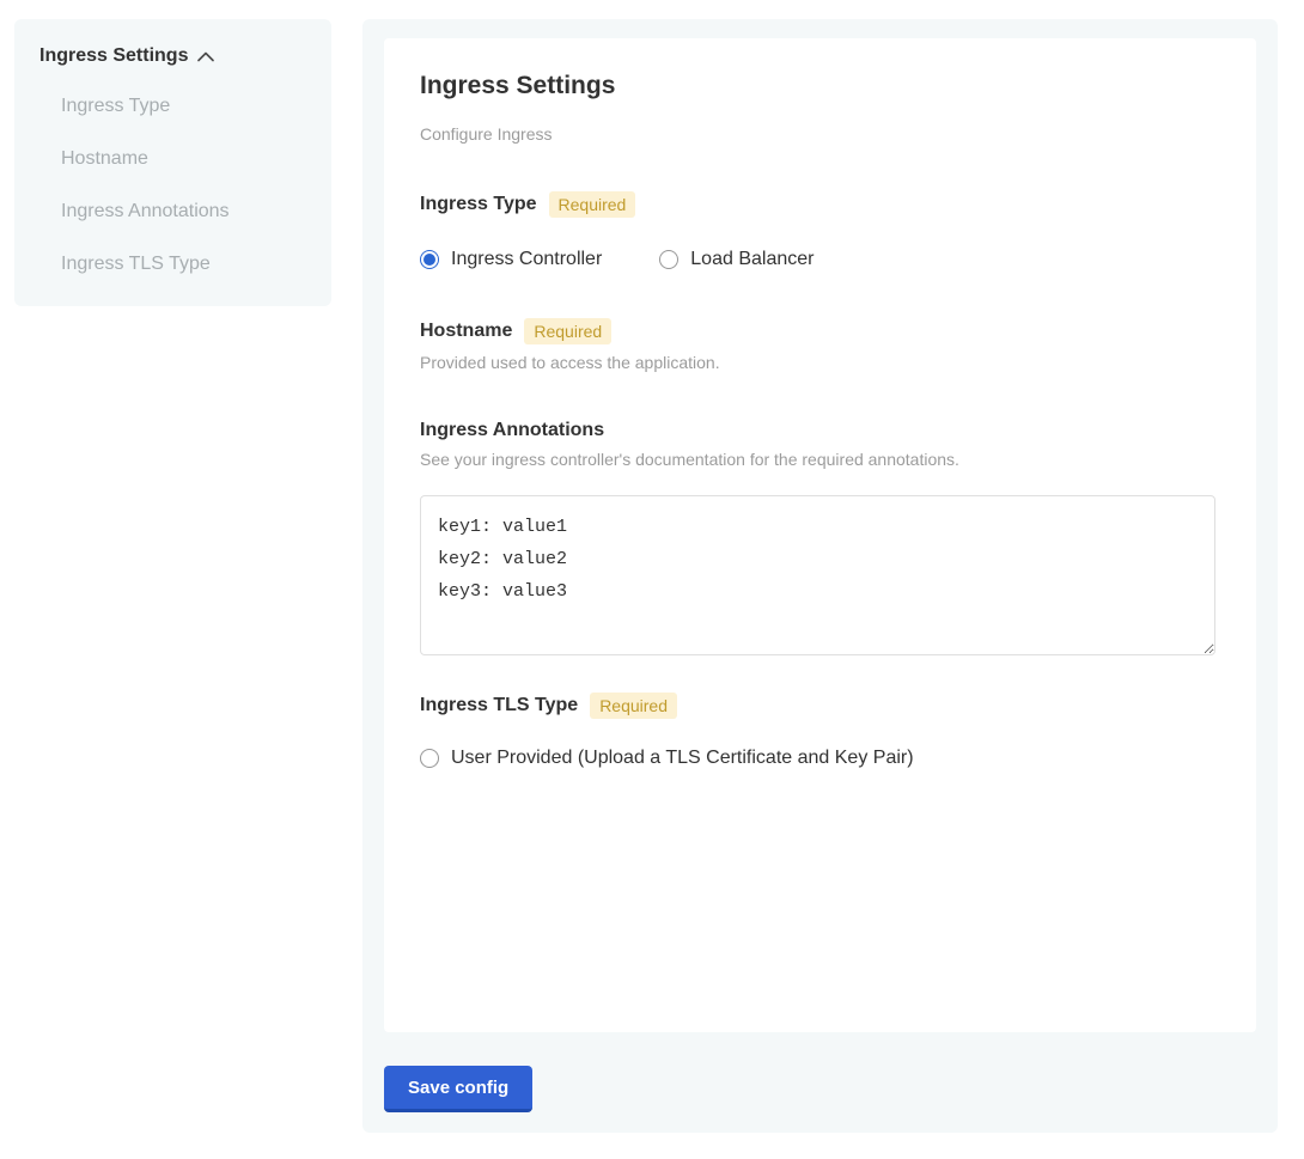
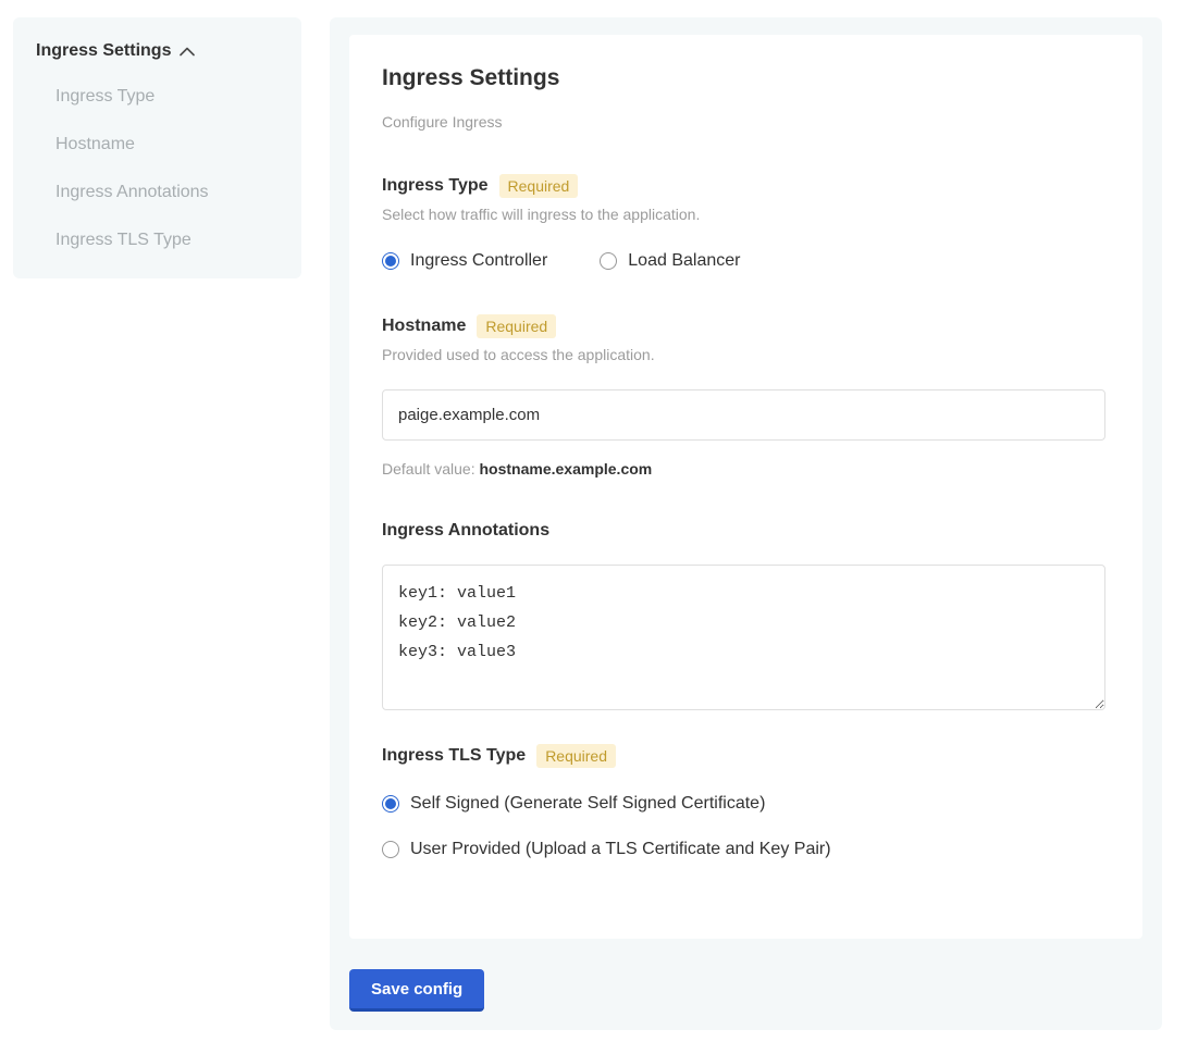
  Ingress Settings
  Ingress Type
  Hostname
  Ingress Annotations
  Ingress TLS Type
  Ingress Settings
  Configure Ingress
  Ingress Type
  Required
+ Select how traffic will ingress to the application.
  Ingress Controller
  Load Balancer
  Hostname
  Required
  Provided used to access the application.
+ paige.example.com
+ Default value: hostname.example.com
  Ingress Annotations
- See your ingress controller's documentation for the required annotations.
  key1: value1
  key2: value2
  key3: value3
  Ingress TLS Type
  Required
+ Self Signed (Generate Self Signed Certificate)
  User Provided (Upload a TLS Certificate and Key Pair)
  Save config
